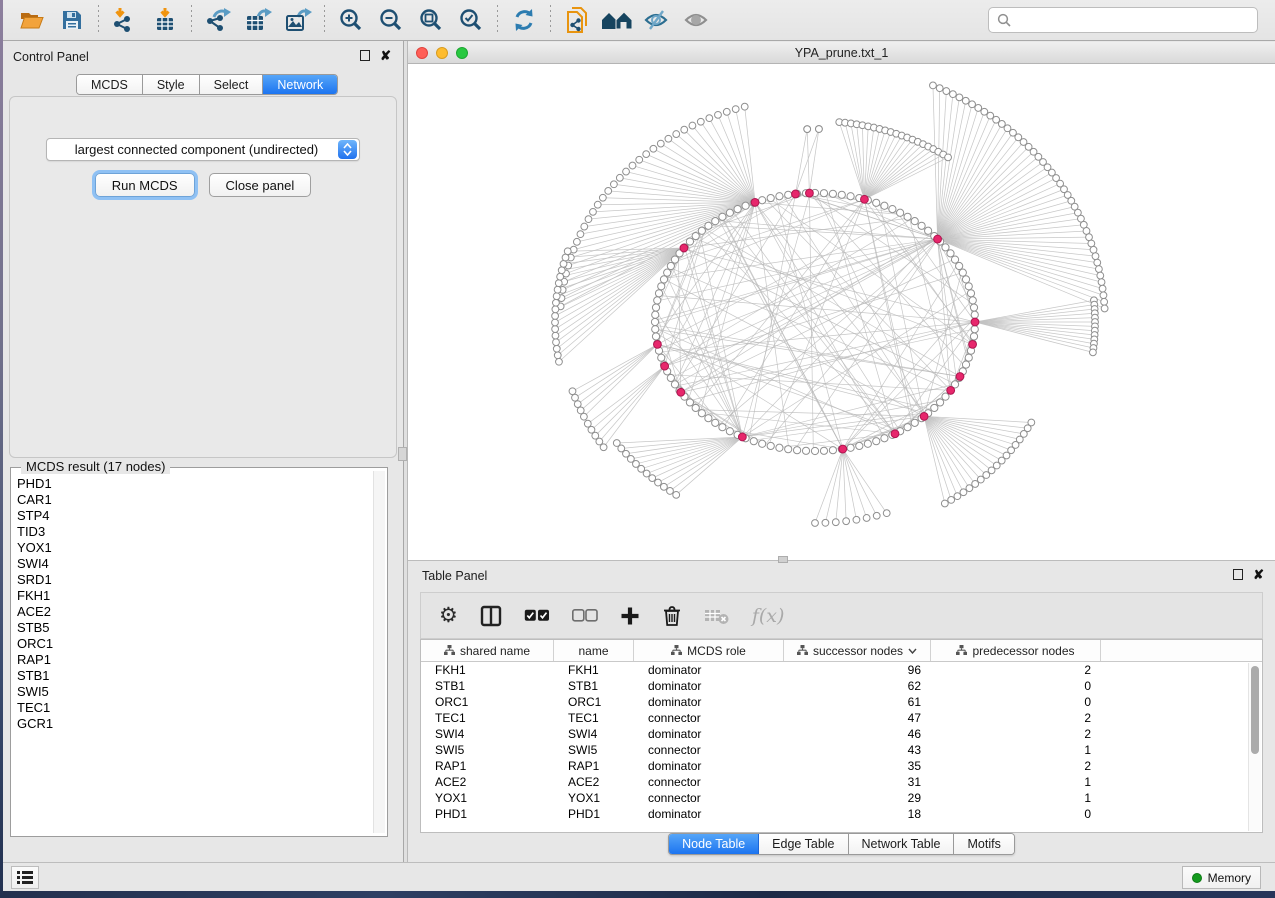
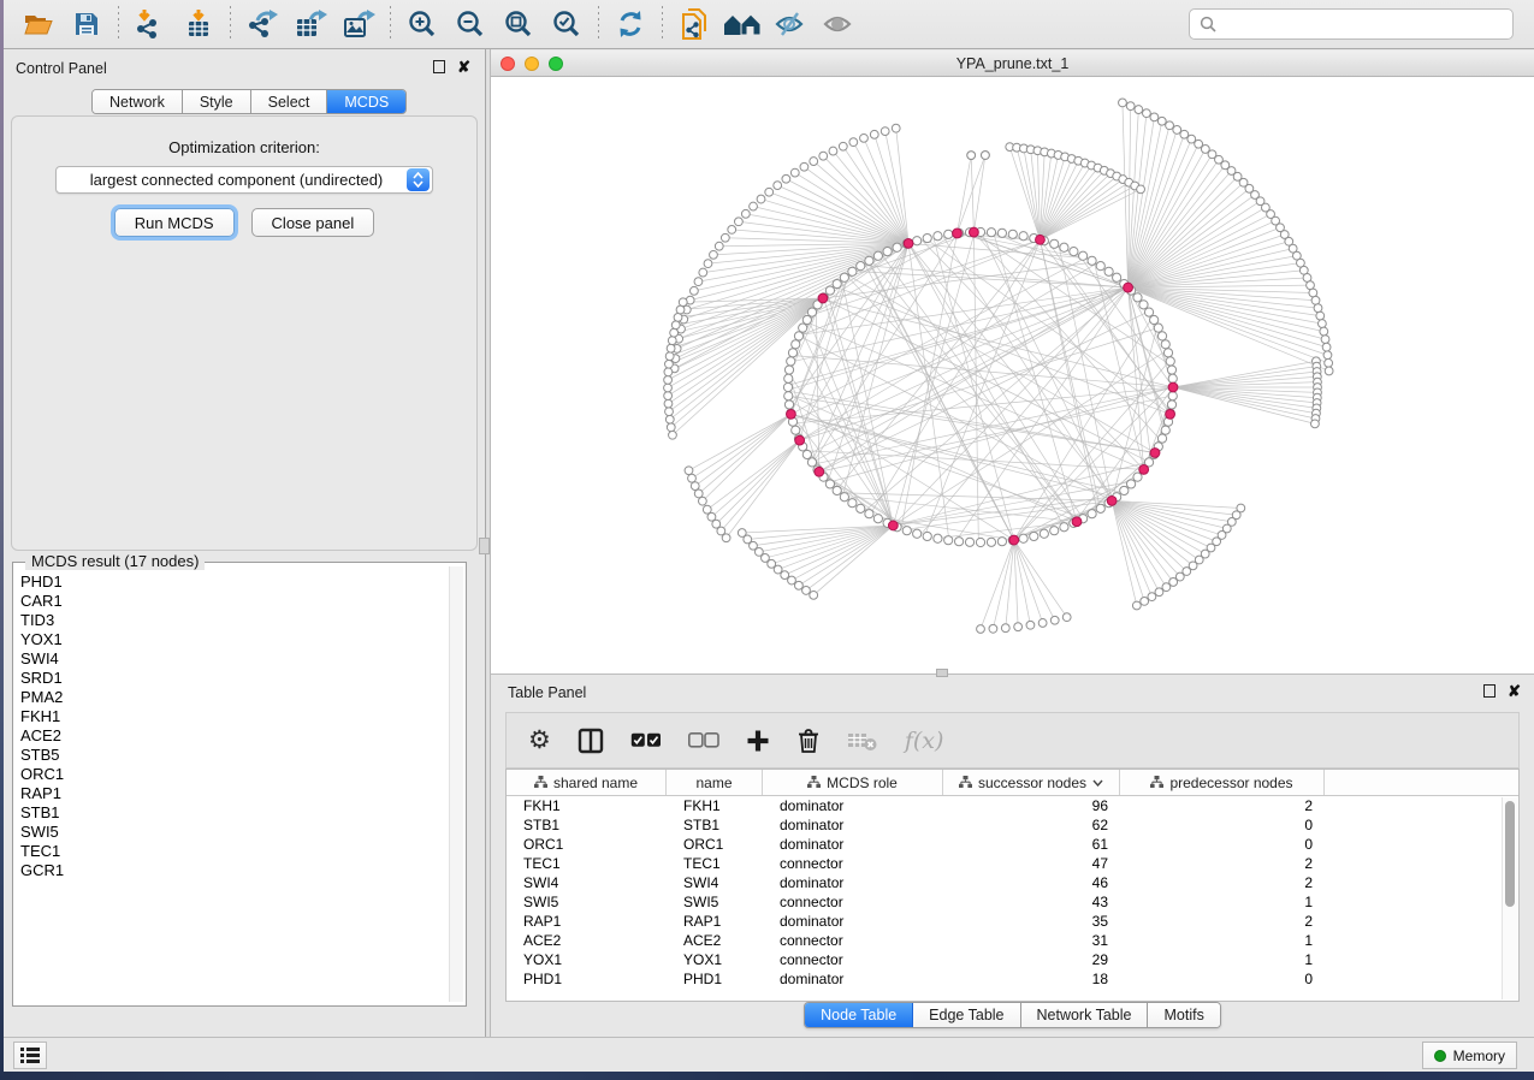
  Control Panel
  ✘
- MCDS
+ Network
  Style
  Select
- Network
+ MCDS
+ Optimization criterion:
  largest connected component (undirected)
  Run MCDS
  Close panel
  MCDS result (17 nodes)
  PHD1
  CAR1
- STP4
  TID3
  YOX1
  SWI4
  SRD1
+ PMA2
  FKH1
  ACE2
  STB5
  ORC1
  RAP1
  STB1
  SWI5
  TEC1
  GCR1
  YPA_prune.txt_1
  Table Panel
  ✘
  ⚙
  f(x)
  shared name
  name
  MCDS role
  successor nodes
  predecessor nodes
  FKH1
  FKH1
  dominator
  96
  2
  STB1
  STB1
  dominator
  62
  0
  ORC1
  ORC1
  dominator
  61
  0
  TEC1
  TEC1
  connector
  47
  2
  SWI4
  SWI4
  dominator
  46
  2
  SWI5
  SWI5
  connector
  43
  1
  RAP1
  RAP1
  dominator
  35
  2
  ACE2
  ACE2
  connector
  31
  1
  YOX1
  YOX1
  connector
  29
  1
  PHD1
  PHD1
  dominator
  18
  0
  Node Table
  Edge Table
  Network Table
  Motifs
  Memory
